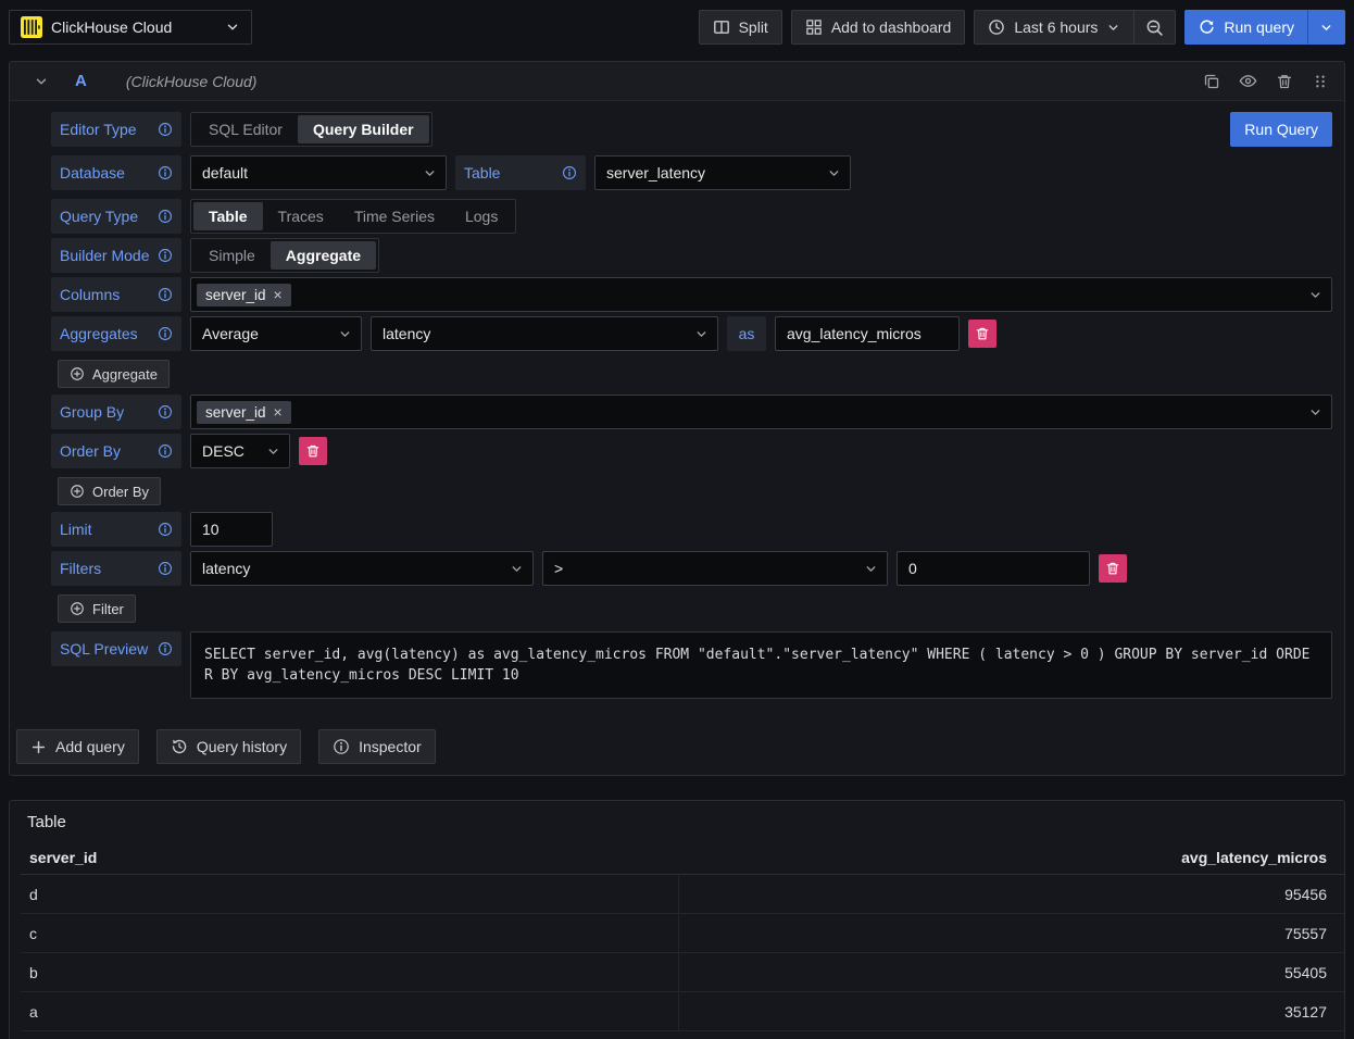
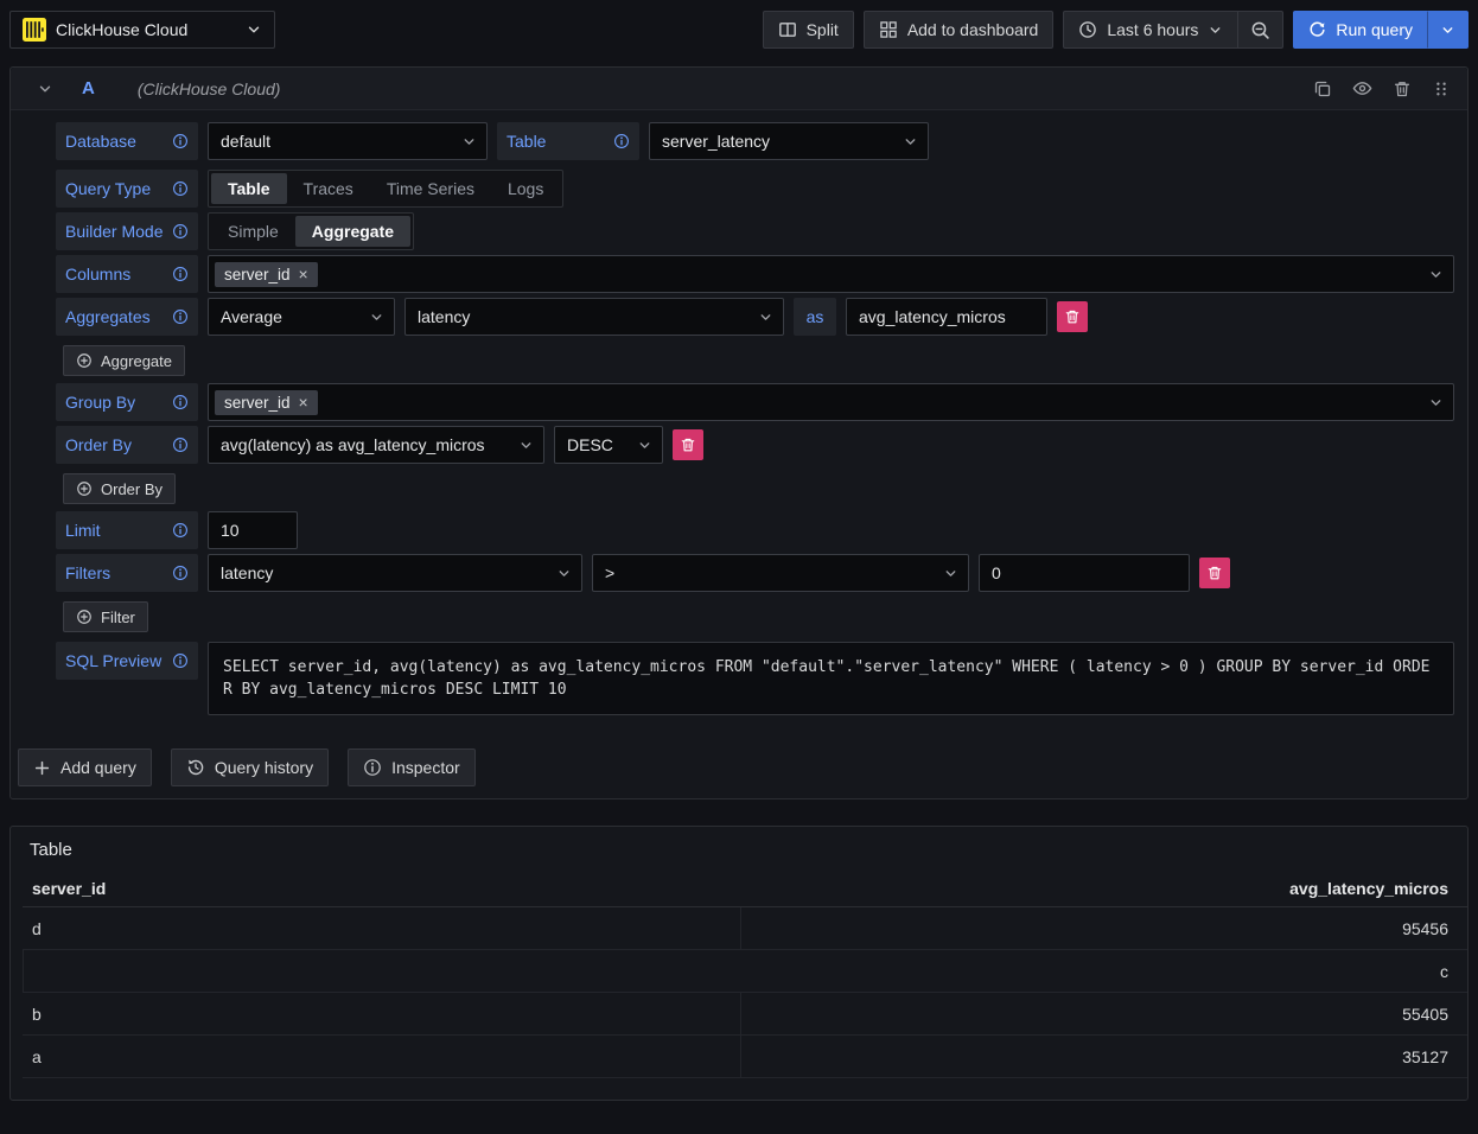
  ClickHouse Cloud
  Split
  Add to dashboard
  Last 6 hours
  Run query
  A
  (ClickHouse Cloud)
- Editor Type
- SQL Editor
- Query Builder
- Run Query
  Database
  default
  Table
  server_latency
  Query Type
  Table
  Traces
  Time Series
  Logs
  Builder Mode
  Simple
  Aggregate
  Columns
  server_id
  ×
  Aggregates
  Average
  latency
  as
  avg_latency_micros
  Aggregate
  Group By
  server_id
  ×
  Order By
+ avg(latency) as avg_latency_micros
  DESC
  Order By
  Limit
  10
  Filters
  latency
  >
  0
  Filter
  SQL Preview
  SELECT server_id, avg(latency) as avg_latency_micros FROM "default"."server_latency" WHERE ( latency > 0 ) GROUP BY server_id ORDER BY avg_latency_micros DESC LIMIT 10
  Add query
  Query history
  Inspector
  Table
  server_id
  avg_latency_micros
  d
  95456
  c
- 75557
  b
  55405
  a
  35127
